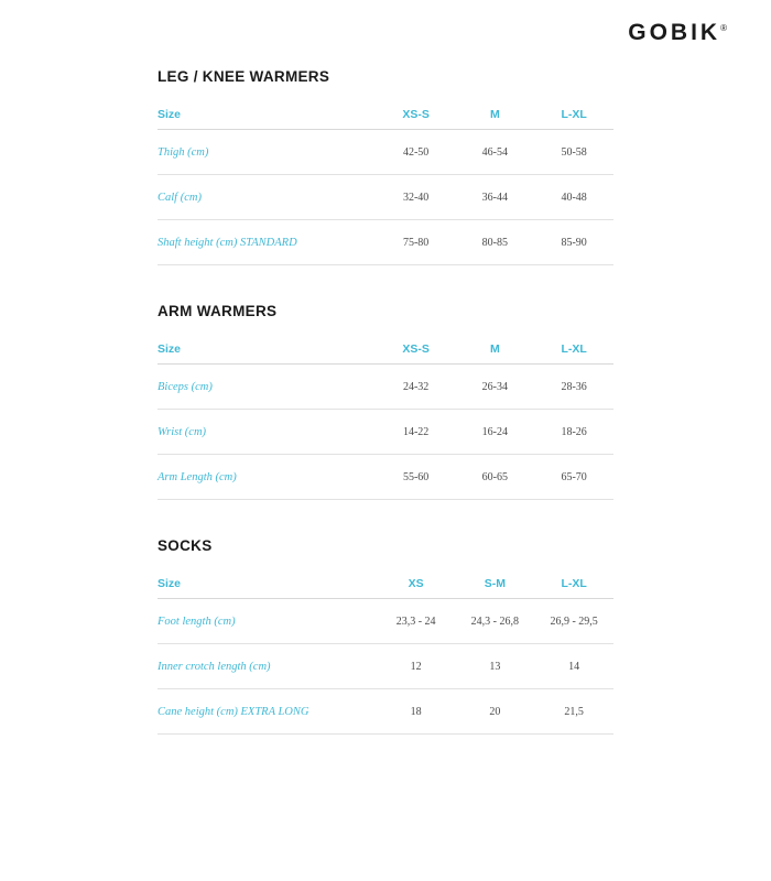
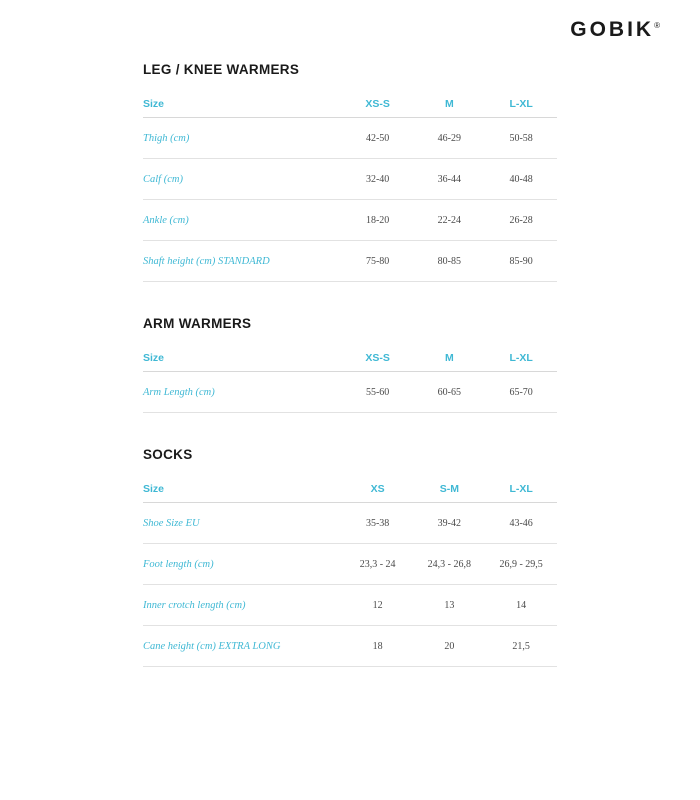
  GOBIK®
  LEG / KNEE WARMERS
  Size	XS-S	M	L-XL
- Thigh (cm)	42-50	46-54	50-58
+ Thigh (cm)	42-50	46-29	50-58
  Calf (cm)	32-40	36-44	40-48
+ Ankle (cm)	18-20	22-24	26-28
  Shaft height (cm) STANDARD	75-80	80-85	85-90
  ARM WARMERS
  Size	XS-S	M	L-XL
- Biceps (cm)	24-32	26-34	28-36
- Wrist (cm)	14-22	16-24	18-26
  Arm Length (cm)	55-60	60-65	65-70
  SOCKS
  Size	XS	S-M	L-XL
+ Shoe Size EU	35-38	39-42	43-46
  Foot length (cm)	23,3 - 24	24,3 - 26,8	26,9 - 29,5
  Inner crotch length (cm)	12	13	14
  Cane height (cm) EXTRA LONG	18	20	21,5
